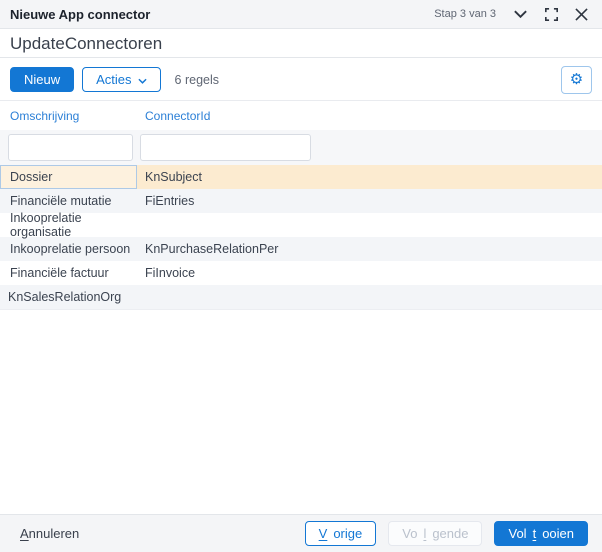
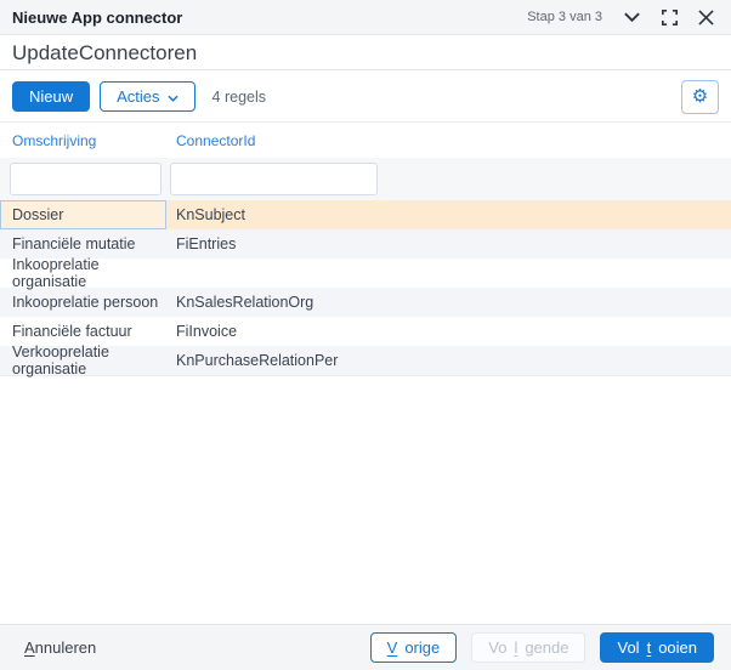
  Nieuwe App connector
  Stap 3 van 3
  UpdateConnectoren
  Nieuw
  Acties
- 6 regels
+ 4 regels
  ⚙
  Omschrijving
  ConnectorId
  Dossier
  KnSubject
  Financiële mutatie
  FiEntries
  Inkooprelatie organisatie
  Inkooprelatie persoon
- KnPurchaseRelationPer
+ KnSalesRelationOrg
  Financiële factuur
  FiInvoice
+ Verkooprelatie organisatie
- KnSalesRelationOrg
+ KnPurchaseRelationPer
  Annuleren
  V
  orige
  Vo
  l
  gende
  Vol
  t
  ooien
